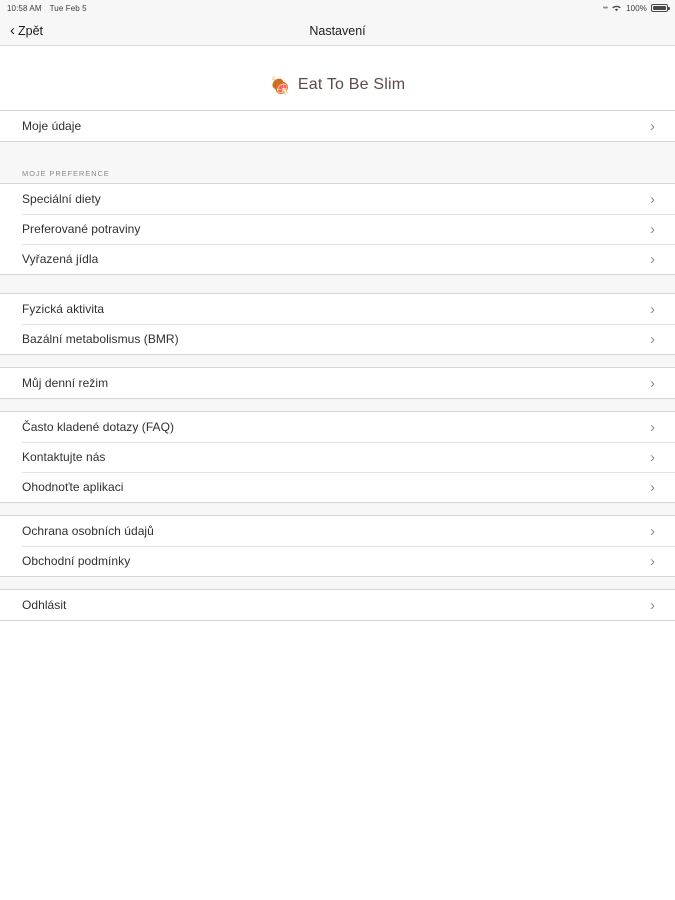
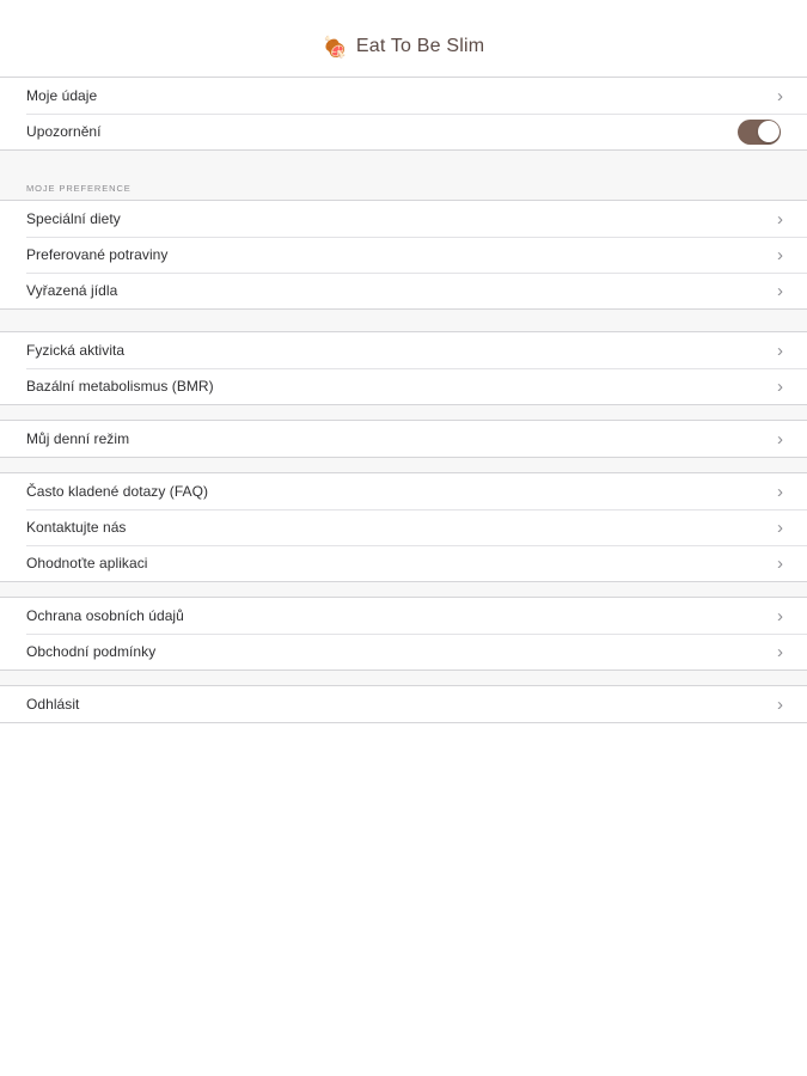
- 10:58 AM
- Tue Feb 5
- 100%
- ‹
- Zpět
- Nastavení
  🍖
  Eat To Be Slim
  Moje údaje
  ›
+ Upozornění
  MOJE PREFERENCE
  Speciální diety
  ›
  Preferované potraviny
  ›
  Vyřazená jídla
  ›
  Fyzická aktivita
  ›
  Bazální metabolismus (BMR)
  ›
  Můj denní režim
  ›
  Často kladené dotazy (FAQ)
  ›
  Kontaktujte nás
  ›
  Ohodnoťte aplikaci
  ›
  Ochrana osobních údajů
  ›
  Obchodní podmínky
  ›
  Odhlásit
  ›
